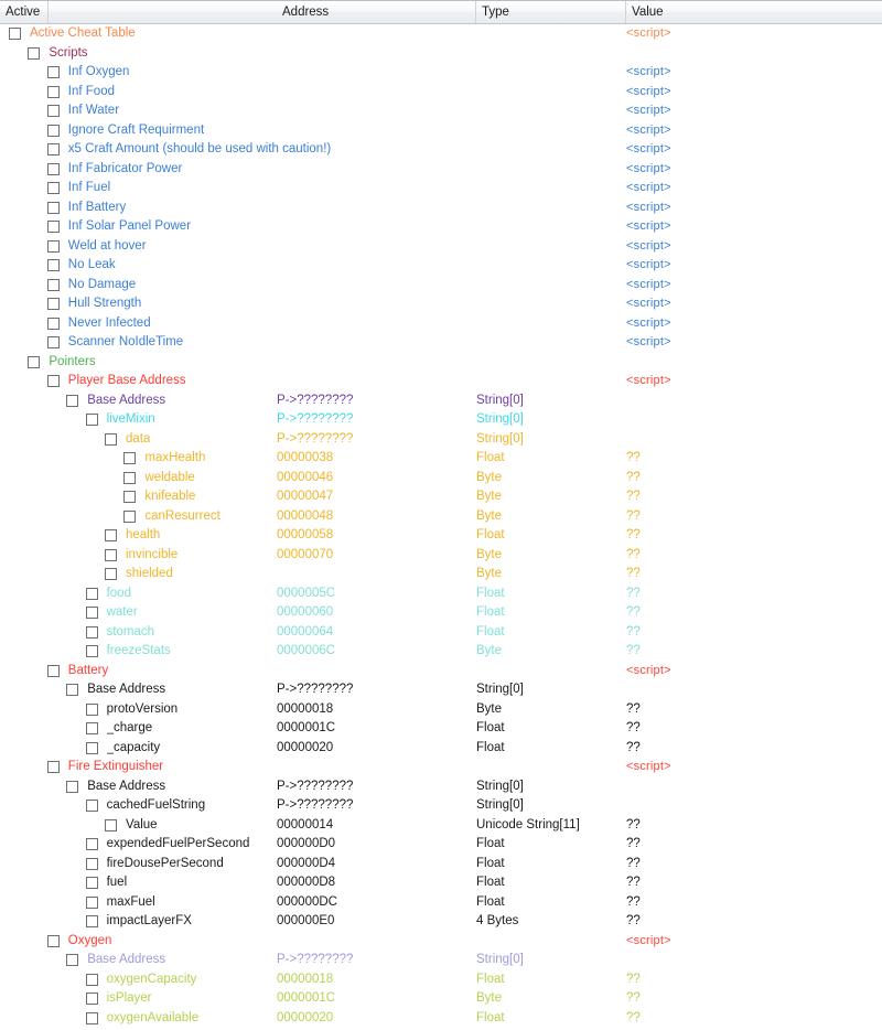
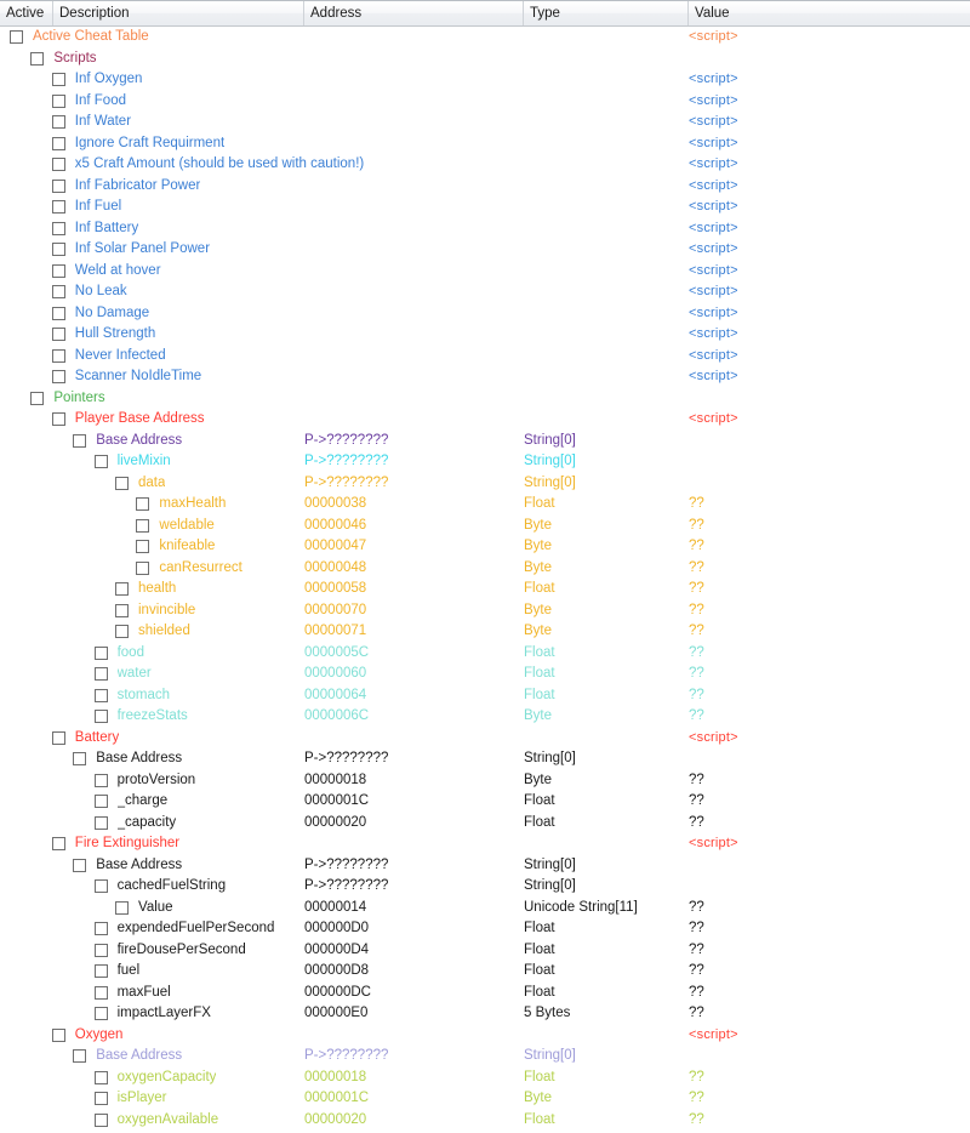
  Active
+ Description
  Address
  Type
  Value
  Active Cheat Table
  <script>
  Scripts
  Inf Oxygen
  <script>
  Inf Food
  <script>
  Inf Water
  <script>
  Ignore Craft Requirment
  <script>
  x5 Craft Amount (should be used with caution!)
  <script>
  Inf Fabricator Power
  <script>
  Inf Fuel
  <script>
  Inf Battery
  <script>
  Inf Solar Panel Power
  <script>
  Weld at hover
  <script>
  No Leak
  <script>
  No Damage
  <script>
  Hull Strength
  <script>
  Never Infected
  <script>
  Scanner NoIdleTime
  <script>
  Pointers
  Player Base Address
  <script>
  Base Address
  P->????????
  String[0]
  liveMixin
  P->????????
  String[0]
  data
  P->????????
  String[0]
  maxHealth
  00000038
  Float
  ??
  weldable
  00000046
  Byte
  ??
  knifeable
  00000047
  Byte
  ??
  canResurrect
  00000048
  Byte
  ??
  health
  00000058
  Float
  ??
  invincible
  00000070
  Byte
  ??
  shielded
+ 00000071
  Byte
  ??
  food
  0000005C
  Float
  ??
  water
  00000060
  Float
  ??
  stomach
  00000064
  Float
  ??
  freezeStats
  0000006C
  Byte
  ??
  Battery
  <script>
  Base Address
  P->????????
  String[0]
  protoVersion
  00000018
  Byte
  ??
  _charge
  0000001C
  Float
  ??
  _capacity
  00000020
  Float
  ??
  Fire Extinguisher
  <script>
  Base Address
  P->????????
  String[0]
  cachedFuelString
  P->????????
  String[0]
  Value
  00000014
  Unicode String[11]
  ??
  expendedFuelPerSecond
  000000D0
  Float
  ??
  fireDousePerSecond
  000000D4
  Float
  ??
  fuel
  000000D8
  Float
  ??
  maxFuel
  000000DC
  Float
  ??
  impactLayerFX
  000000E0
- 4 Bytes
+ 5 Bytes
  ??
  Oxygen
  <script>
  Base Address
  P->????????
  String[0]
  oxygenCapacity
  00000018
  Float
  ??
  isPlayer
  0000001C
  Byte
  ??
  oxygenAvailable
  00000020
  Float
  ??
